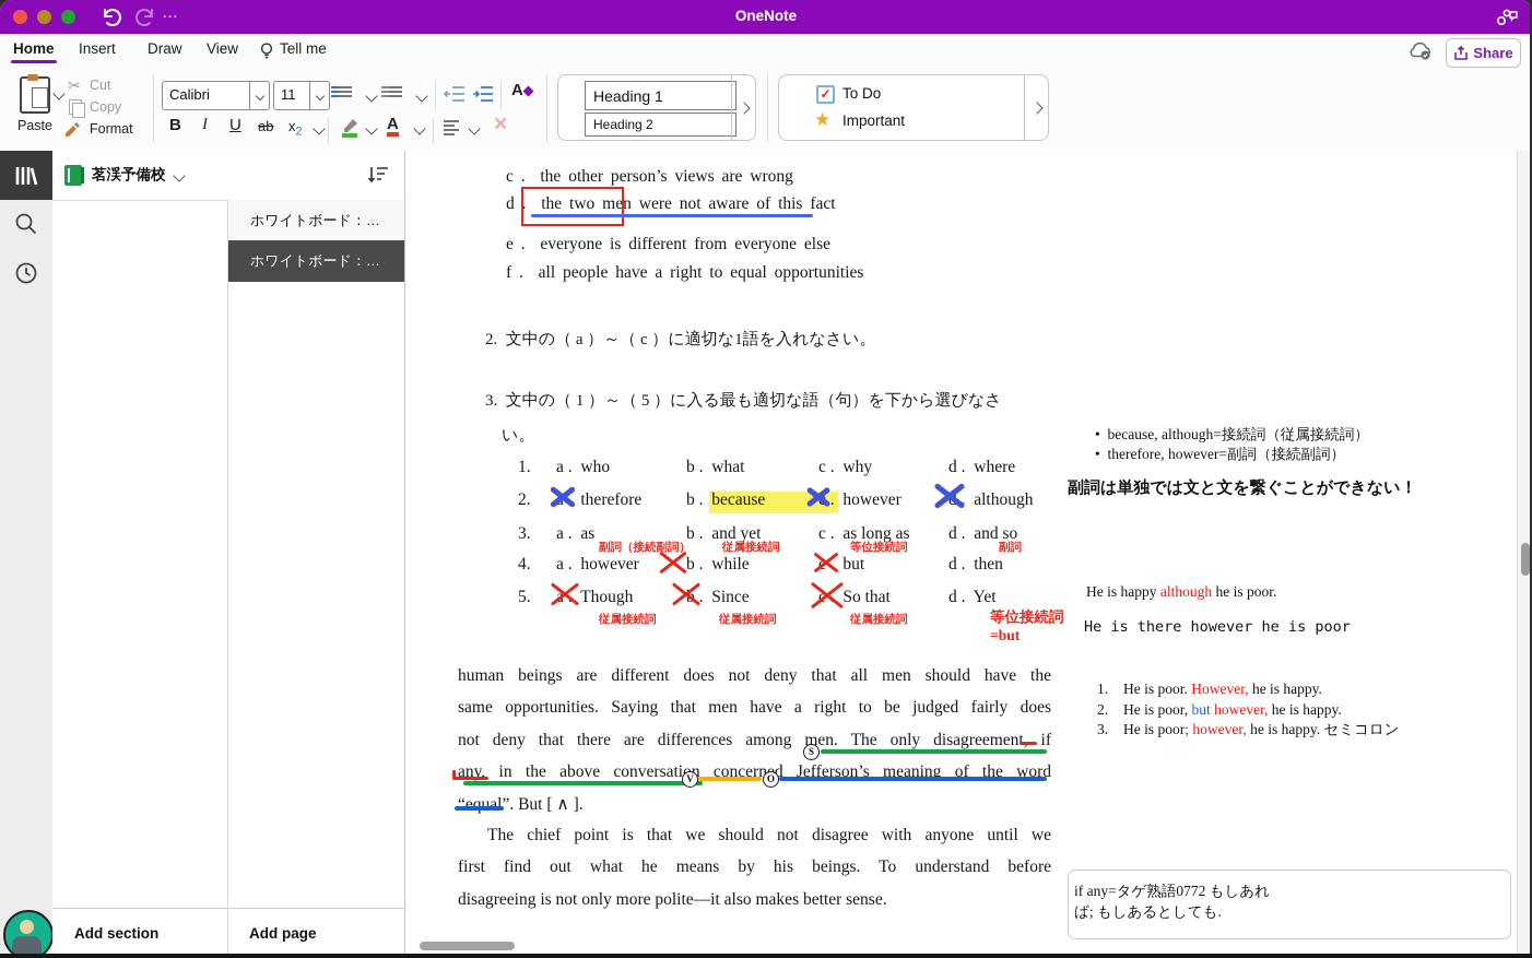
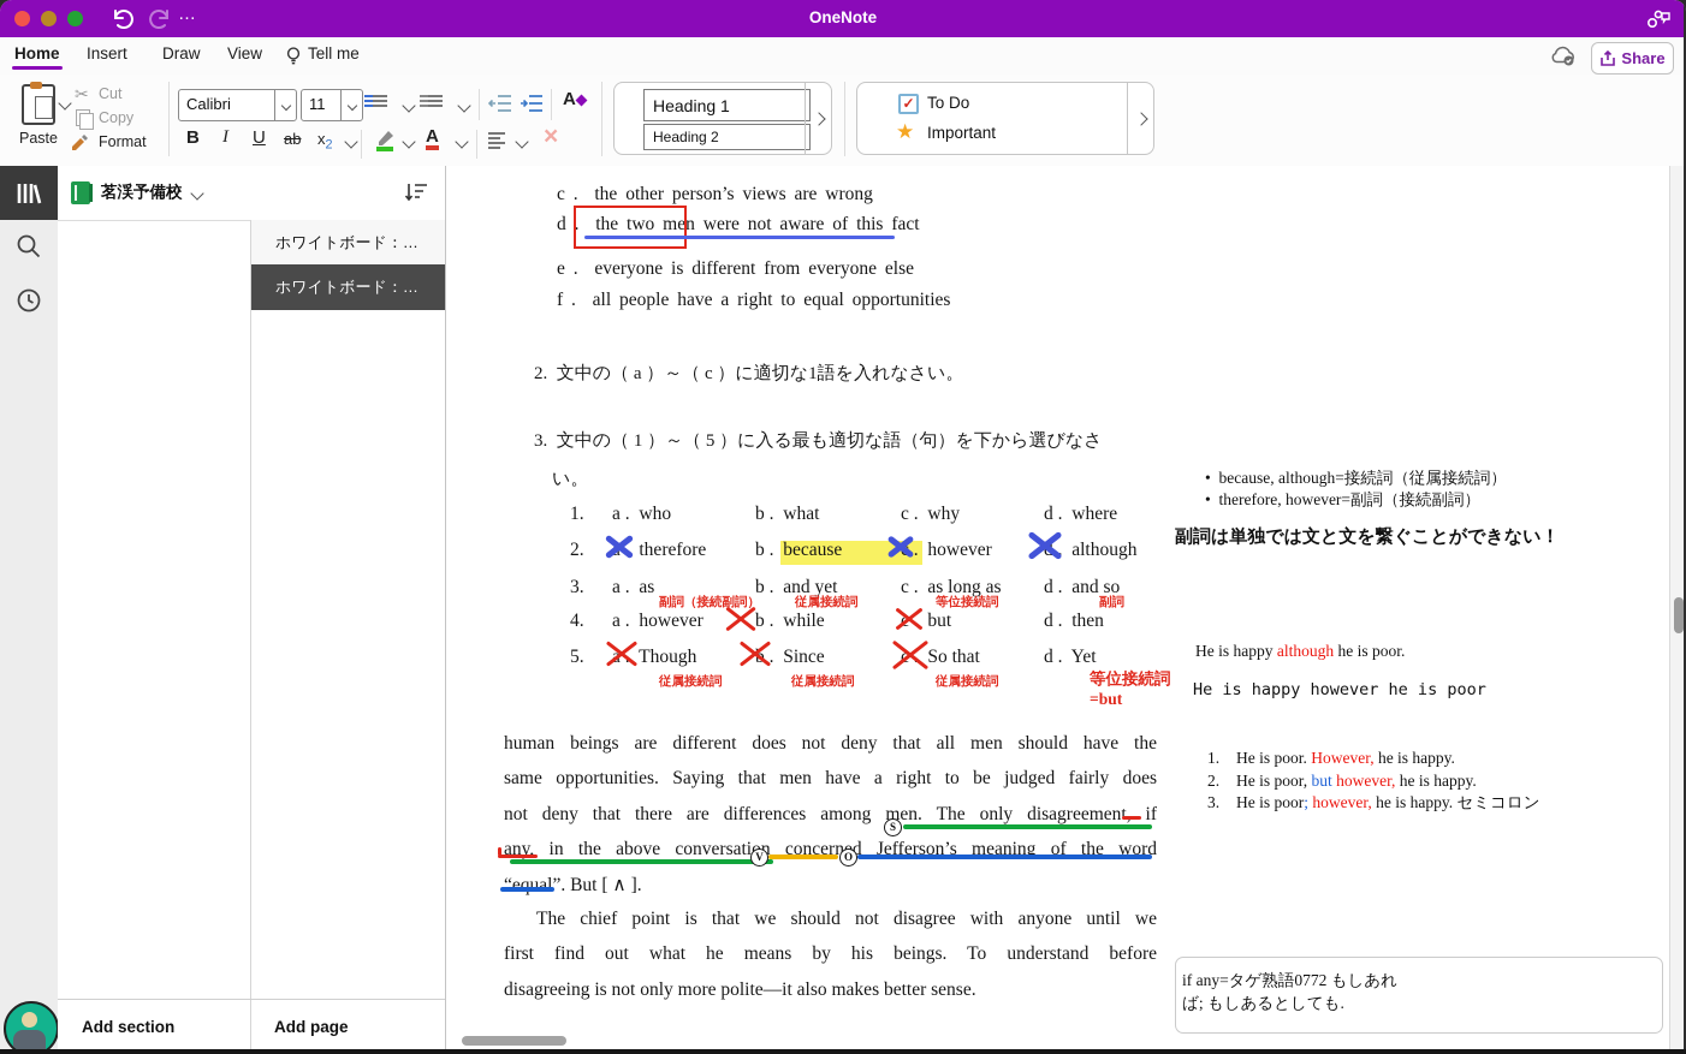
  …
  OneNote
  Home
  Insert
  Draw
  View
  Tell me
  Share
  Paste
  ✂
  Cut
  Copy
  Format
  Calibri
  11
  A
  B
  I
  U
  ab
  x2
  A
  ×
  Heading 1
  Heading 2
  ✓
  To Do
  ★
  Important
  茗渓予備校
  ホワイトボード：…
  ホワイトボード：…
  Add section
  Add page
  c . the other person’s views are wrong
  d . the two men were not aware of this fact
  e . everyone is different from everyone else
  f . all people have a right to equal opportunities
  2. 文中の（ a ）～（ c ）に適切な1語を入れなさい。
  3. 文中の（ 1 ）～（ 5 ）に入る最も適切な語（句）を下から選びなさ
  い。
  1.
  a . who
  b . what
  c . why
  d . where
  2.
  therefore
  b . because
  . however
  . although
  3.
  a . as
  b . and yet
  c . as long as
  d . and so
  4.
  a . however
  b . while
  . but
  d . then
  5.
  Though
  . Since
  So that
  d . Yet
  副詞（接続副詞）
  従属接続詞
  等位接続詞
  副詞
  従属接続詞
  従属接続詞
  従属接続詞
  等位接続詞
  =but
  human beings are different does not deny that all men should have the
  same opportunities. Saying that men have a right to be judged fairly does
  not deny that there are differences among men. The only disagreement, if
  any, in the above conversatin concernd Jefferson’s meaning of the word
  “equal”. But [ ∧ ].
  S
  V
  O
  The chief point is that we should not disagree with anyone until we
  first find out what he means by his beings. To understand before
  disagreeing is not only more polite—it also makes better sense.
  • because, although=接続詞（従属接続詞）
  • therefore, however=副詞（接続副詞）
  副詞は単独では文と文を繋ぐことができない！
  He is happy although he is poor.
- He is there however he is poor
+ He is happy however he is poor
  1. He is poor. However, he is happy.
  2. He is poor, but however, he is happy.
  3. He is poor; however, he is happy. セミコロン
  if any=タゲ熟語0772 もしあれ
  ば; もしあるとしても.
